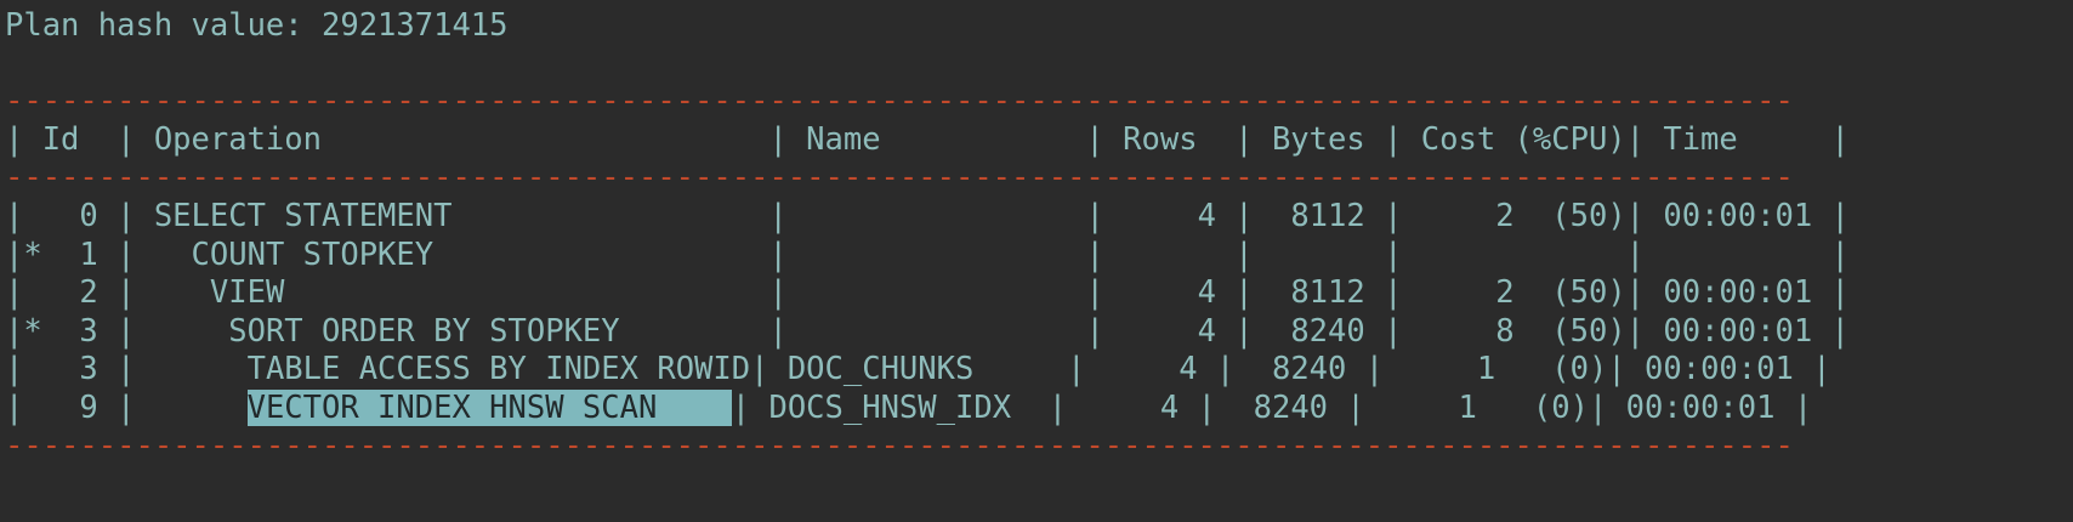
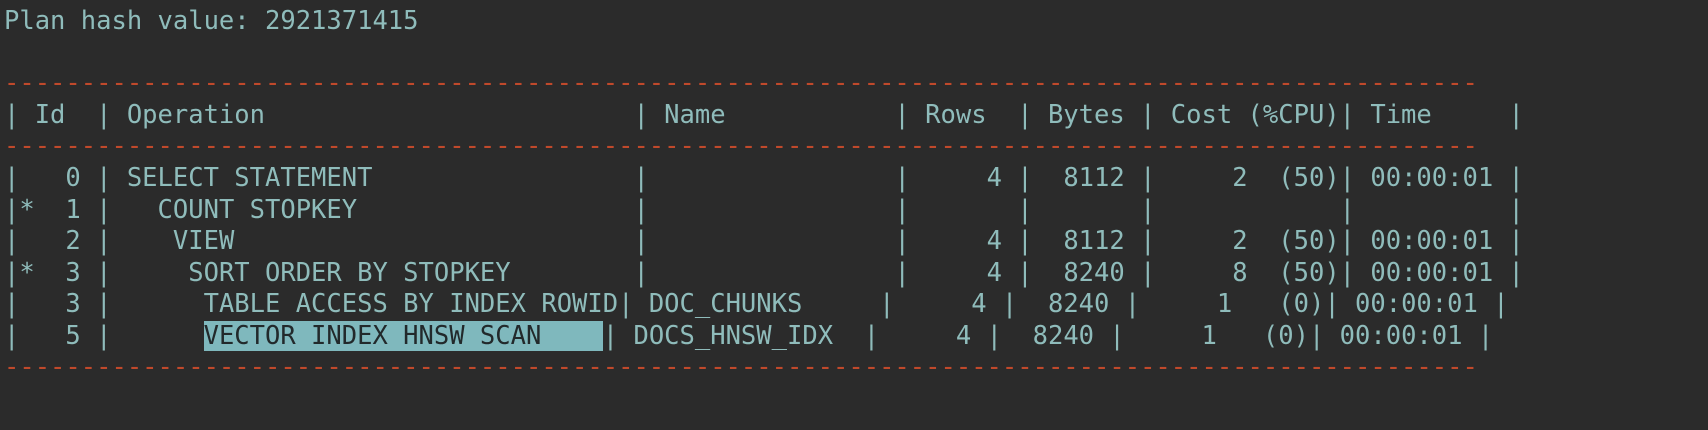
  Plan hash value: 2921371415
  ------------------------------------------------------------------------------------------------
  | Id | Operation | Name | Rows | Bytes | Cost (%CPU)| Time |
  ------------------------------------------------------------------------------------------------
  | 0 | SELECT STATEMENT | | 4 | 8112 | 2 (50)| 00:00:01 |
  |* 1 | COUNT STOPKEY | | | | | |
  | 2 | VIEW | | 4 | 8112 | 2 (50)| 00:00:01 |
  |* 3 | SORT ORDER BY STOPKEY | | 4 | 8240 | 8 (50)| 00:00:01 |
  | 3 | TABLE ACCESS BY INDEX ROWID| DOC_CHUNKS | 4 | 8240 | 1 (0)| 00:00:01 |
- | 9 | VECTOR INDEX HNSW SCAN | DOCS_HNSW_IDX | 4 | 8240 | 1 (0)| 00:00:01 |
+ | 5 | VECTOR INDEX HNSW SCAN | DOCS_HNSW_IDX | 4 | 8240 | 1 (0)| 00:00:01 |
  ------------------------------------------------------------------------------------------------
